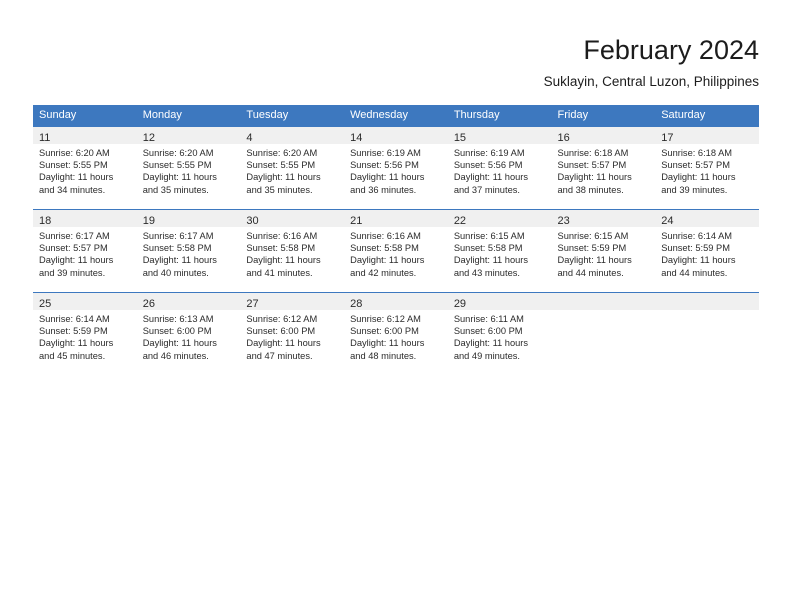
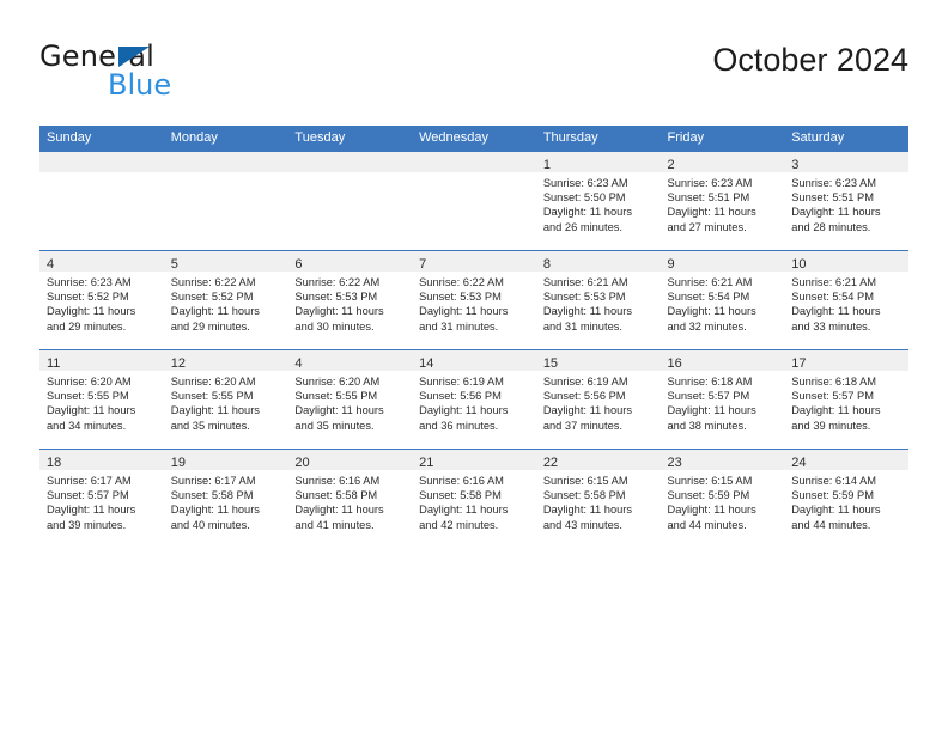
+ General
+ Blue
- February 2024
+ October 2024
- Suklayin, Central Luzon, Philippines
  Sunday	Monday	Tuesday	Wednesday	Thursday	Friday	Saturday
+ 				1Sunrise: 6:23 AMSunset: 5:50 PMDaylight: 11 hoursand 26 minutes.	2Sunrise: 6:23 AMSunset: 5:51 PMDaylight: 11 hoursand 27 minutes.	3Sunrise: 6:23 AMSunset: 5:51 PMDaylight: 11 hoursand 28 minutes.
+ 4Sunrise: 6:23 AMSunset: 5:52 PMDaylight: 11 hoursand 29 minutes.	5Sunrise: 6:22 AMSunset: 5:52 PMDaylight: 11 hoursand 29 minutes.	6Sunrise: 6:22 AMSunset: 5:53 PMDaylight: 11 hoursand 30 minutes.	7Sunrise: 6:22 AMSunset: 5:53 PMDaylight: 11 hoursand 31 minutes.	8Sunrise: 6:21 AMSunset: 5:53 PMDaylight: 11 hoursand 31 minutes.	9Sunrise: 6:21 AMSunset: 5:54 PMDaylight: 11 hoursand 32 minutes.	10Sunrise: 6:21 AMSunset: 5:54 PMDaylight: 11 hoursand 33 minutes.
  11Sunrise: 6:20 AMSunset: 5:55 PMDaylight: 11 hoursand 34 minutes.	12Sunrise: 6:20 AMSunset: 5:55 PMDaylight: 11 hoursand 35 minutes.	4Sunrise: 6:20 AMSunset: 5:55 PMDaylight: 11 hoursand 35 minutes.	14Sunrise: 6:19 AMSunset: 5:56 PMDaylight: 11 hoursand 36 minutes.	15Sunrise: 6:19 AMSunset: 5:56 PMDaylight: 11 hoursand 37 minutes.	16Sunrise: 6:18 AMSunset: 5:57 PMDaylight: 11 hoursand 38 minutes.	17Sunrise: 6:18 AMSunset: 5:57 PMDaylight: 11 hoursand 39 minutes.
- 18Sunrise: 6:17 AMSunset: 5:57 PMDaylight: 11 hoursand 39 minutes.	19Sunrise: 6:17 AMSunset: 5:58 PMDaylight: 11 hoursand 40 minutes.	30Sunrise: 6:16 AMSunset: 5:58 PMDaylight: 11 hoursand 41 minutes.	21Sunrise: 6:16 AMSunset: 5:58 PMDaylight: 11 hoursand 42 minutes.	22Sunrise: 6:15 AMSunset: 5:58 PMDaylight: 11 hoursand 43 minutes.	23Sunrise: 6:15 AMSunset: 5:59 PMDaylight: 11 hoursand 44 minutes.	24Sunrise: 6:14 AMSunset: 5:59 PMDaylight: 11 hoursand 44 minutes.
+ 18Sunrise: 6:17 AMSunset: 5:57 PMDaylight: 11 hoursand 39 minutes.	19Sunrise: 6:17 AMSunset: 5:58 PMDaylight: 11 hoursand 40 minutes.	20Sunrise: 6:16 AMSunset: 5:58 PMDaylight: 11 hoursand 41 minutes.	21Sunrise: 6:16 AMSunset: 5:58 PMDaylight: 11 hoursand 42 minutes.	22Sunrise: 6:15 AMSunset: 5:58 PMDaylight: 11 hoursand 43 minutes.	23Sunrise: 6:15 AMSunset: 5:59 PMDaylight: 11 hoursand 44 minutes.	24Sunrise: 6:14 AMSunset: 5:59 PMDaylight: 11 hoursand 44 minutes.
- 25Sunrise: 6:14 AMSunset: 5:59 PMDaylight: 11 hoursand 45 minutes.	26Sunrise: 6:13 AMSunset: 6:00 PMDaylight: 11 hoursand 46 minutes.	27Sunrise: 6:12 AMSunset: 6:00 PMDaylight: 11 hoursand 47 minutes.	28Sunrise: 6:12 AMSunset: 6:00 PMDaylight: 11 hoursand 48 minutes.	29Sunrise: 6:11 AMSunset: 6:00 PMDaylight: 11 hoursand 49 minutes.
